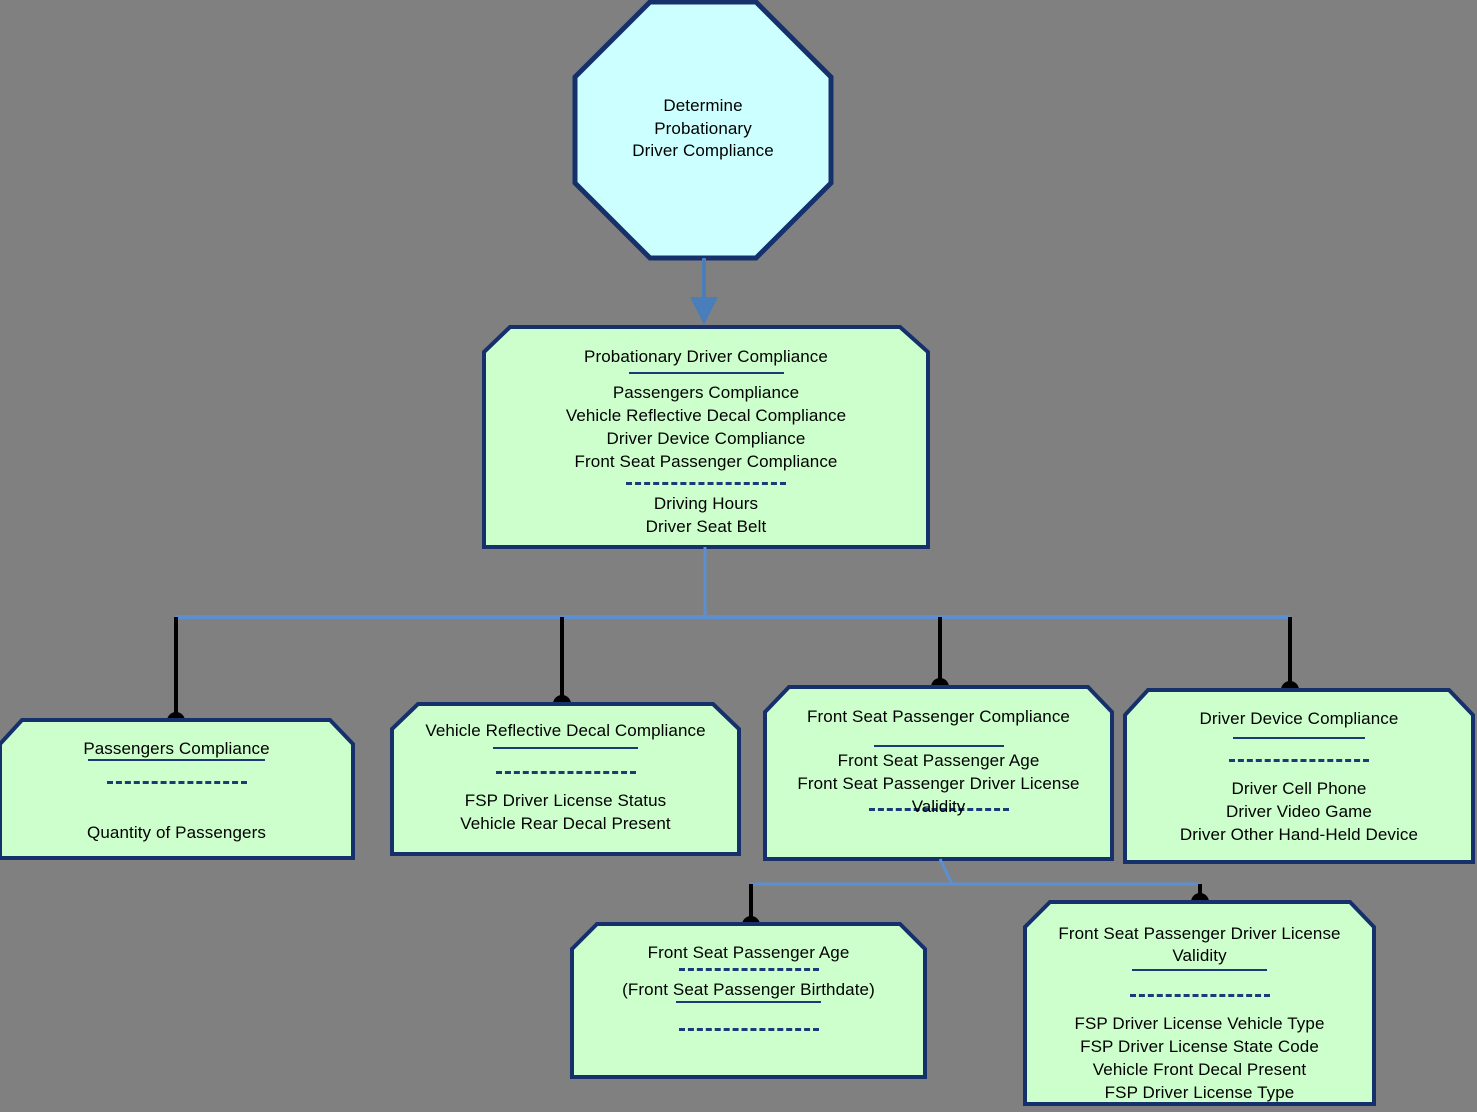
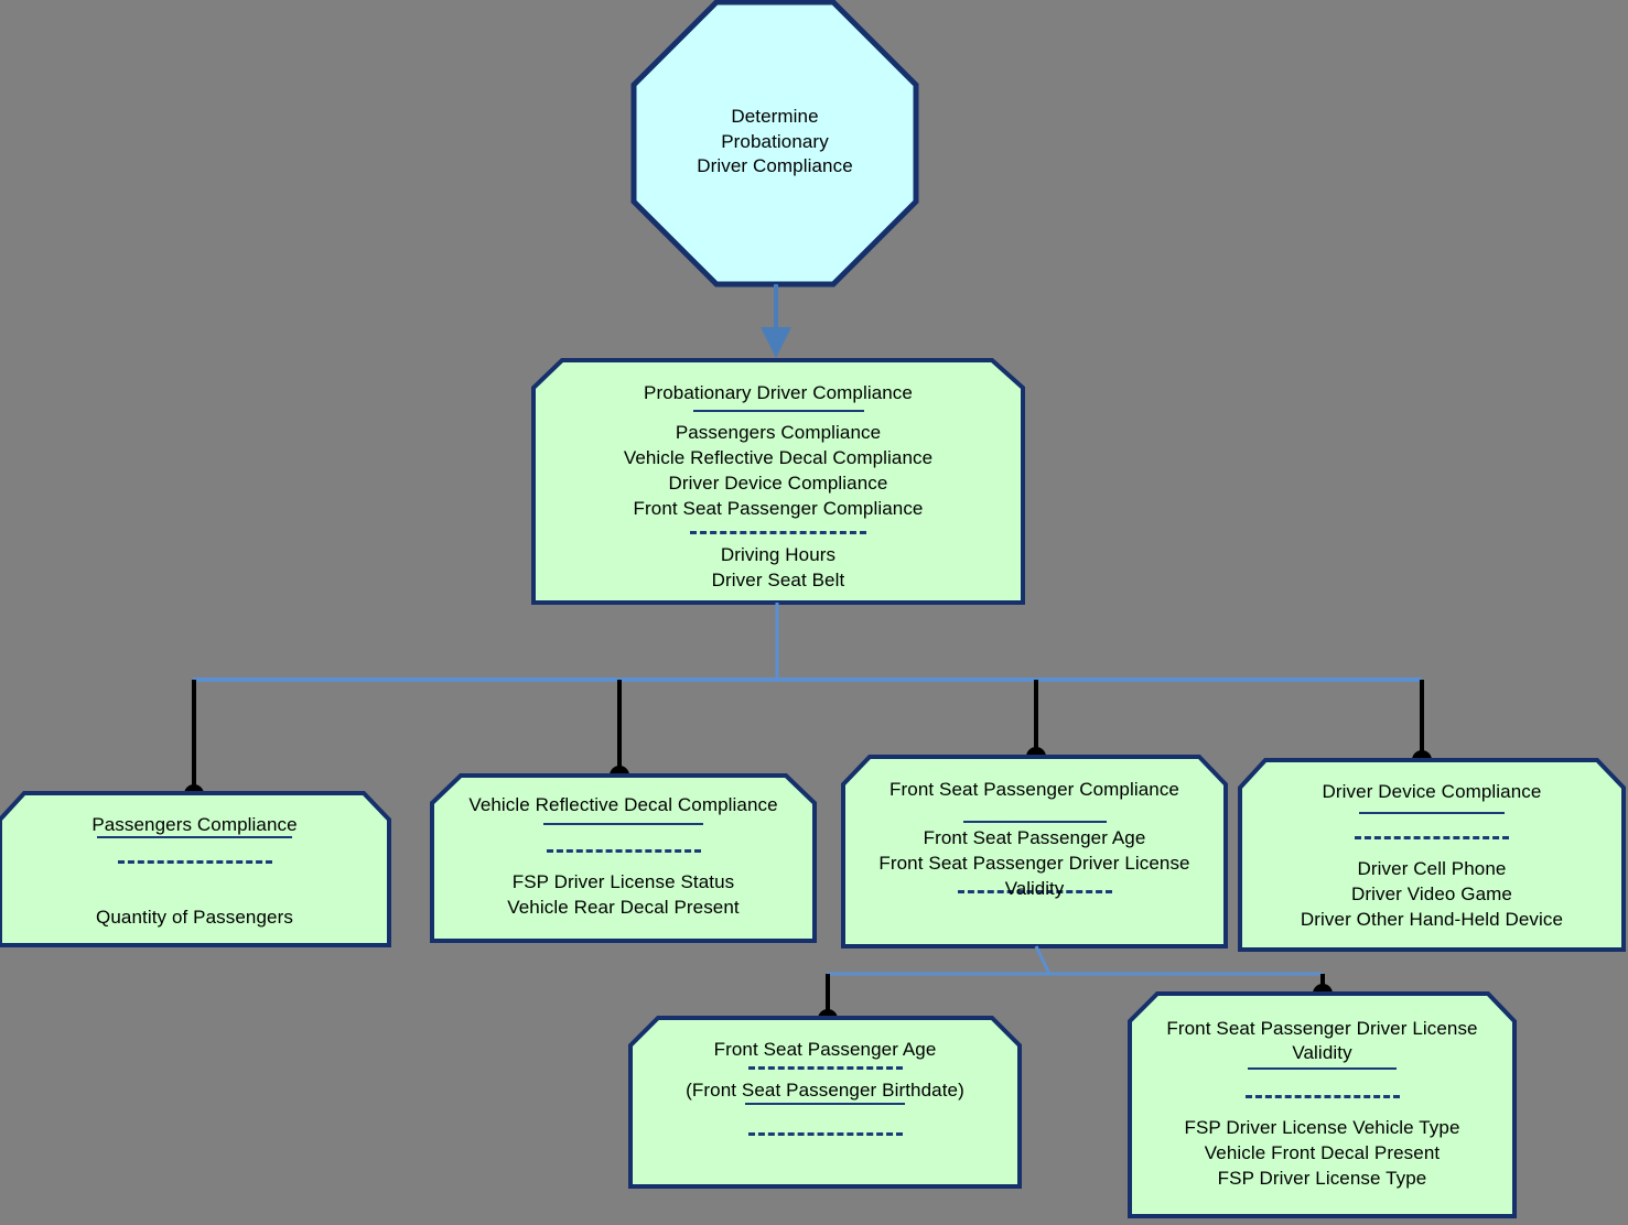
  Determine
  Probationary
  Driver Compliance
  Probationary Driver Compliance
  Passengers Compliance
  Vehicle Reflective Decal Compliance
  Driver Device Compliance
  Front Seat Passenger Compliance
  Driving Hours
  Driver Seat Belt
  Passengers Compliance
  Quantity of Passengers
  Vehicle Reflective Decal Compliance
  FSP Driver License Status
  Vehicle Rear Decal Present
  Front Seat Passenger Compliance
  Front Seat Passenger Age
  Front Seat Passenger Driver License
  Validity
  Driver Device Compliance
  Driver Cell Phone
  Driver Video Game
  Driver Other Hand-Held Device
  Front Seat Passenger Age
  (Front Seat Passenger Birthdate)
  Front Seat Passenger Driver License
  Validity
  FSP Driver License Vehicle Type
- FSP Driver License State Code
  Vehicle Front Decal Present
  FSP Driver License Type
